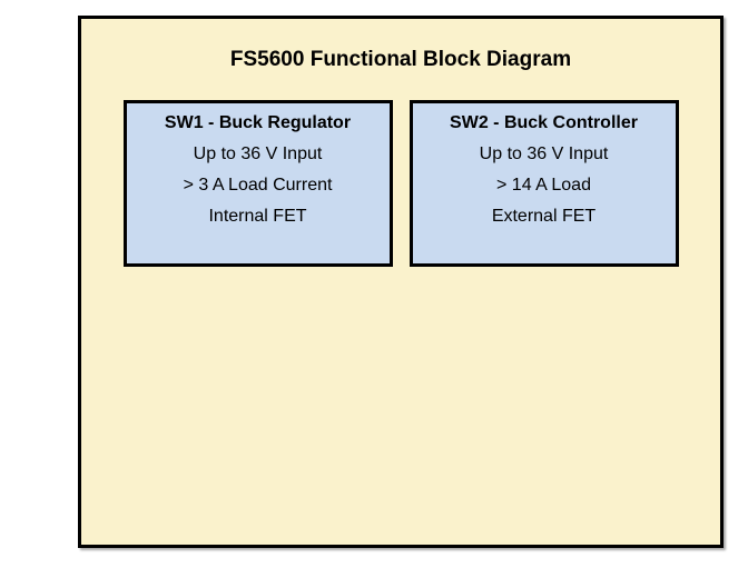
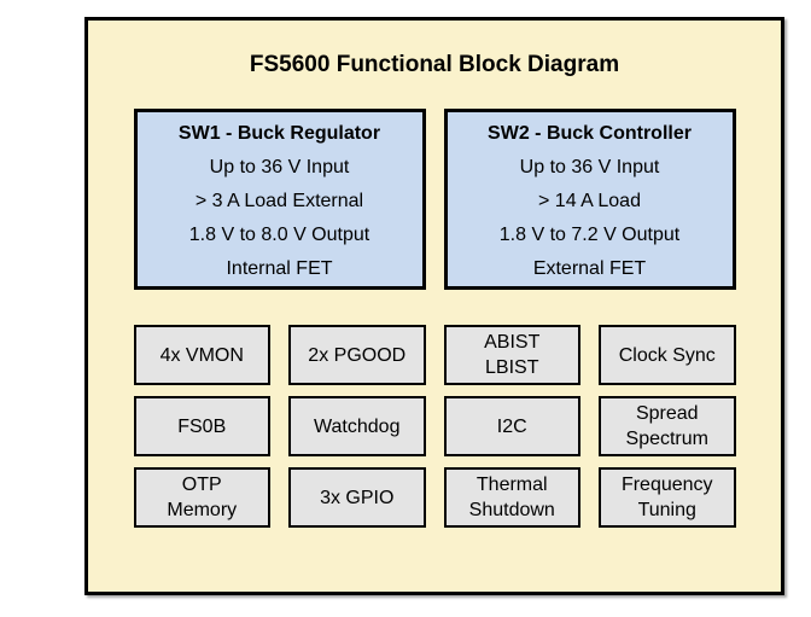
  FS5600 Functional Block Diagram
  SW1 - Buck Regulator
  Up to 36 V Input
- > 3 A Load Current
+ > 3 A Load External
+ 1.8 V to 8.0 V Output
  Internal FET
  SW2 - Buck Controller
  Up to 36 V Input
  > 14 A Load
+ 1.8 V to 7.2 V Output
  External FET
+ 4x VMON
+ 2x PGOOD
+ ABIST
+ LBIST
+ Clock Sync
+ FS0B
+ Watchdog
+ I2C
+ Spread
+ Spectrum
+ OTP
+ Memory
+ 3x GPIO
+ Thermal
+ Shutdown
+ Frequency
+ Tuning
